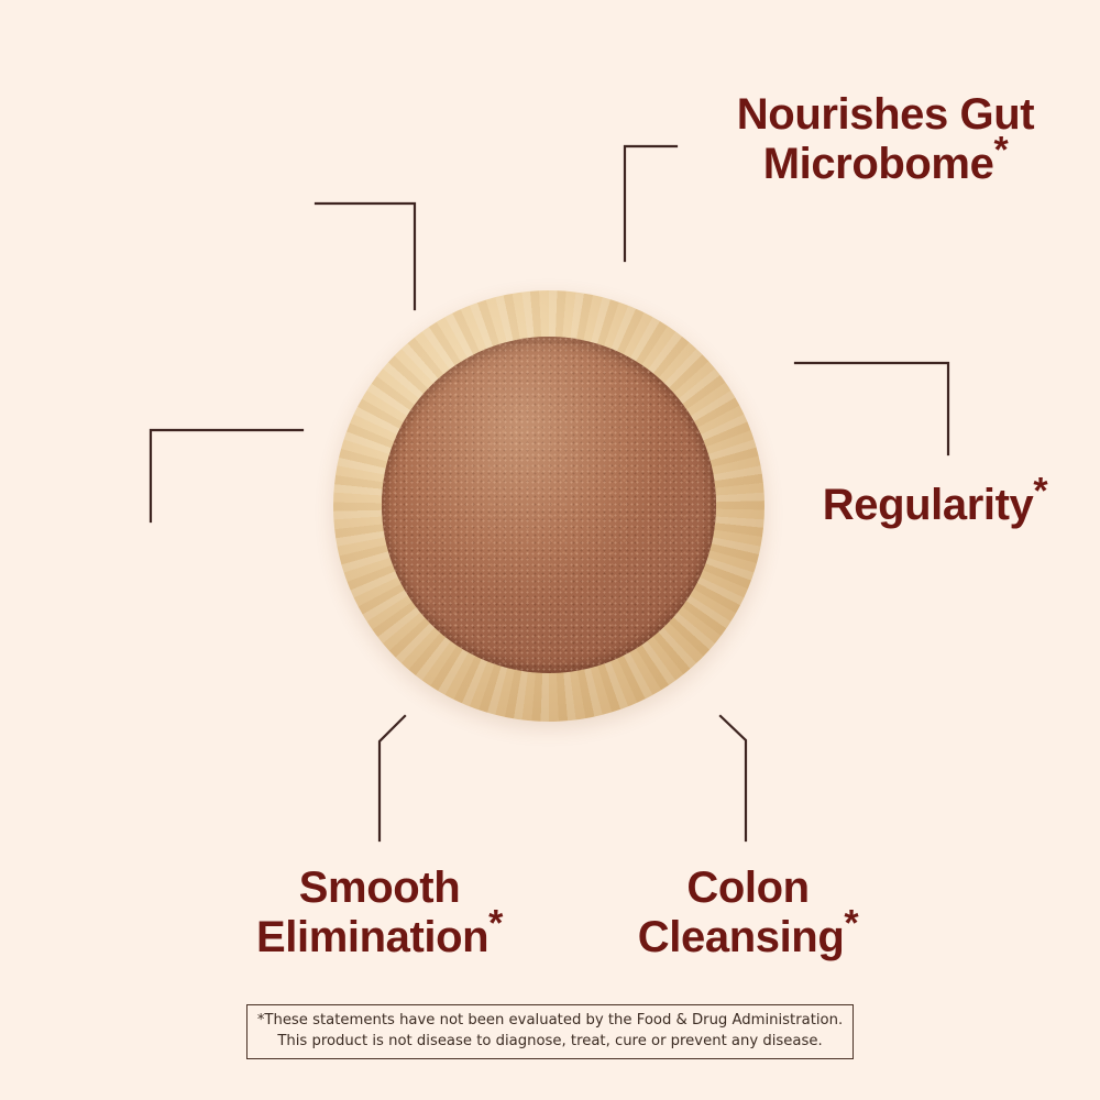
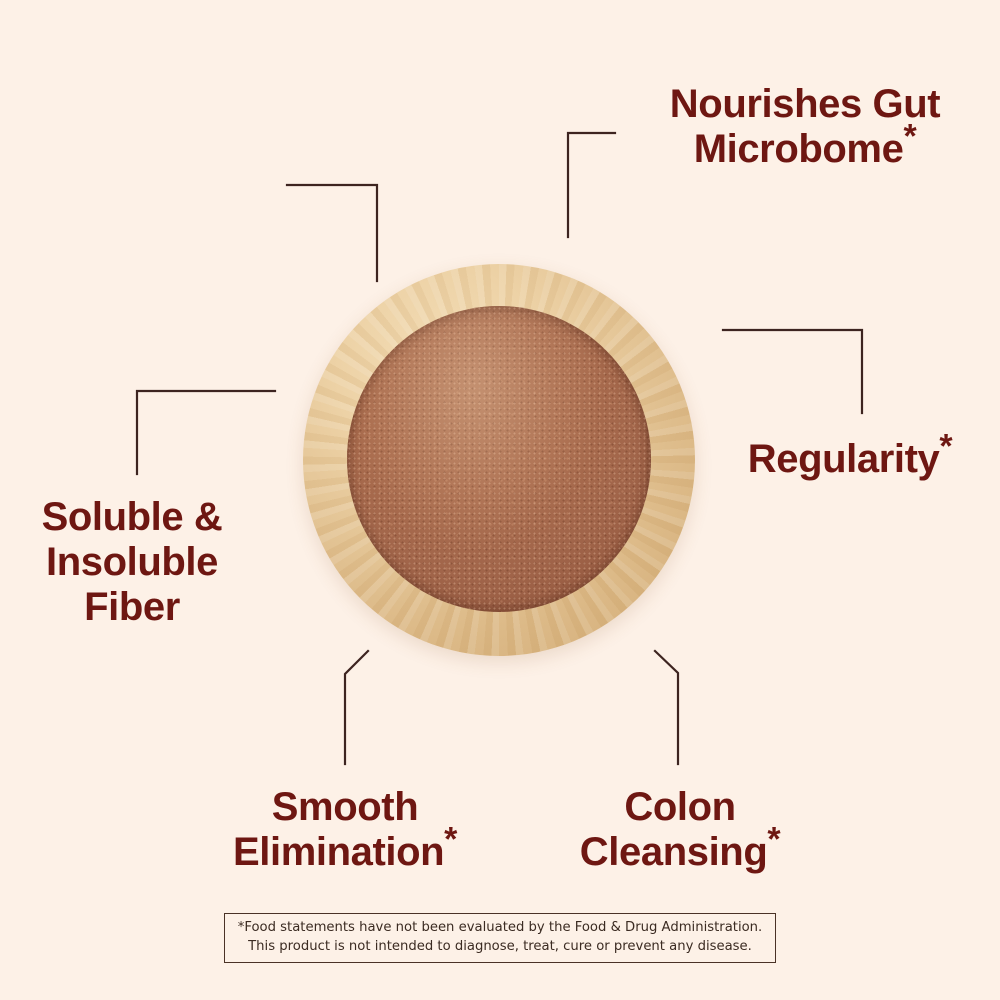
  Nourishes Gut
  Microbome*
  Regularity*
+ Soluble &
+ Insoluble
+ Fiber
  Smooth
  Elimination*
  Colon
  Cleansing*
- *These statements have not been evaluated by the Food & Drug Administration.
+ *Food statements have not been evaluated by the Food & Drug Administration.
- This product is not disease to diagnose, treat, cure or prevent any disease.
+ This product is not intended to diagnose, treat, cure or prevent any disease.
